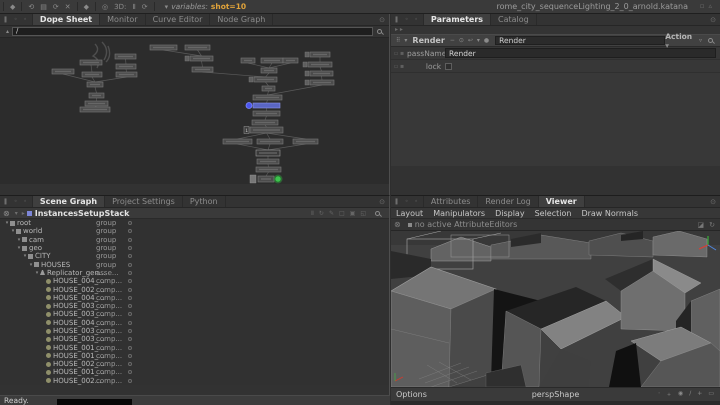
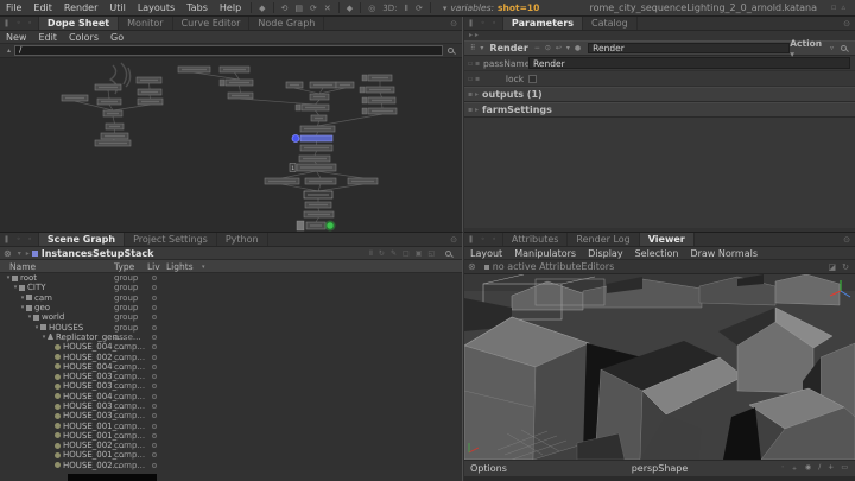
+ File Edit Render Util Layouts Tabs Help
  ◆
  ⟲
  ▤
  ⟳
  ✕
  ◆
  ◎
  3D:
  Ⅱ
  ⟳
  ▾
  variables:
  shot=10
  rome_city_sequenceLighting_2_0_arnold.katana
  ▫▵
  Dope Sheet
  Monitor
  Curve Editor
  Node Graph
  ⊙
+ New
+ Edit
+ Colors
+ Go
  /
  Parameters
  Catalog
  ⊙
  Render
  Render
  Action ▾
  passName
  Render
  lock
+ outputs (1)
+ farmSettings
  Scene Graph
  Project Settings
  Python
  ⊙
  ⊗
  InstancesSetupStack
+ Name
+ Type
+ Liv
+ Lights
  root
  group
- world
+ CITY
  group
  cam
  group
  geo
  group
- CITY
+ world
  group
  HOUSES
  group
  Replicator_gen...
  asse...
  HOUSE_004_...
  comp...
  HOUSE_002_...
  comp...
  HOUSE_004_...
  comp...
  HOUSE_003_...
  comp...
  HOUSE_003_...
  comp...
  HOUSE_004_...
  comp...
  HOUSE_003_...
  comp...
  HOUSE_003_...
  comp...
  HOUSE_001_...
  comp...
  HOUSE_001_...
  comp...
  HOUSE_002_...
  comp...
  HOUSE_001_...
  comp...
  HOUSE_002...
  comp...
- Ready.
  Attributes
  Render Log
  Viewer
  ⊙
  Layout
  Manipulators
  Display
  Selection
  Draw Normals
  ⊗
  no active AttributeEditors
  ◪
  ↻
  Options
  perspShape
